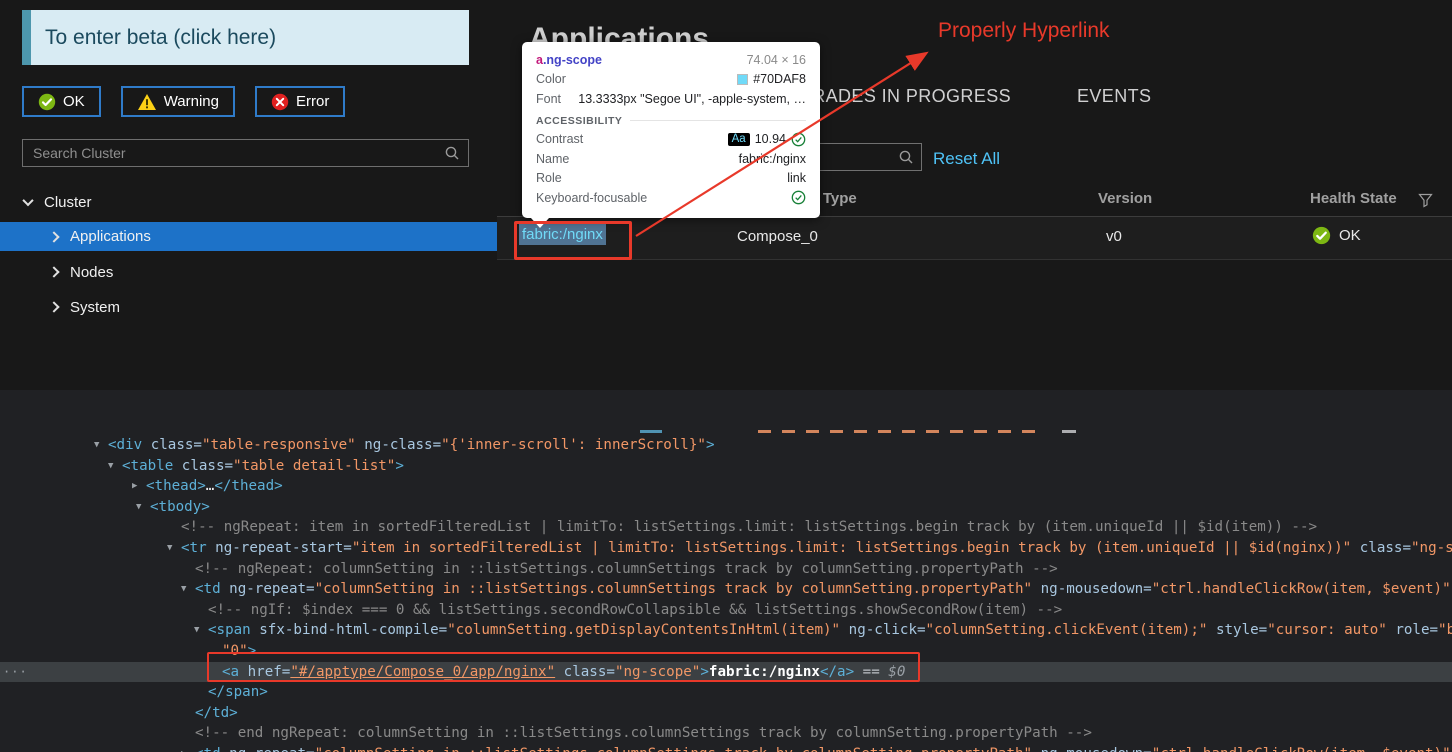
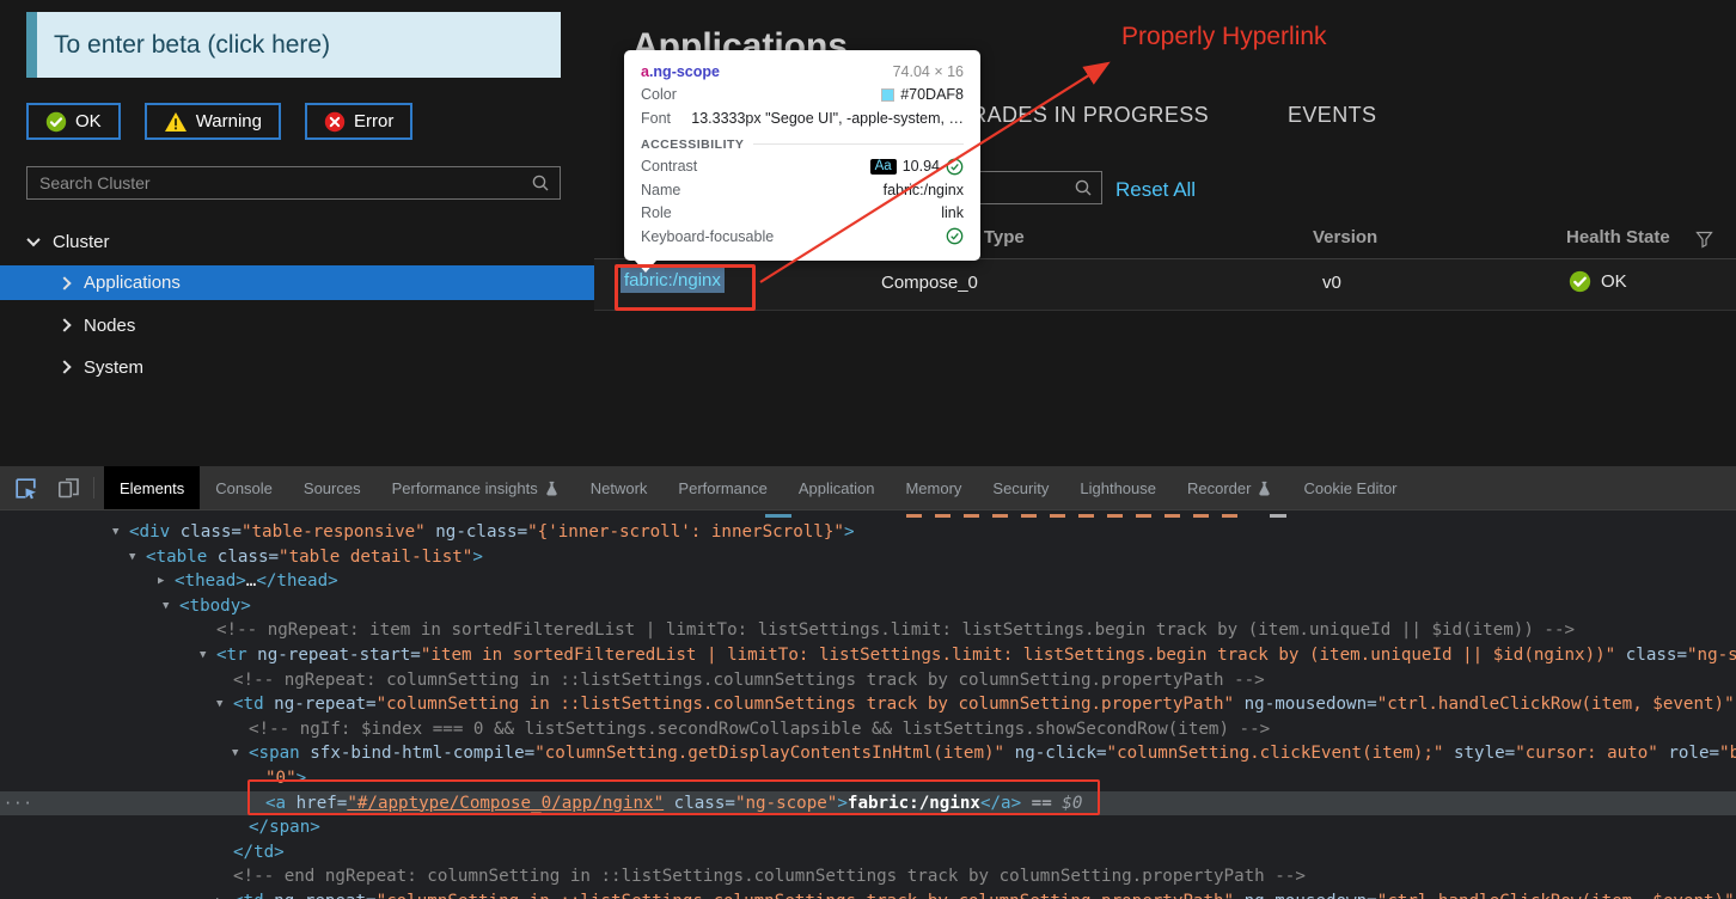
  To enter beta (click here)
  OK
  Warning
  Error
  Search Cluster
  Cluster
  Applications
  Nodes
  System
  Applications
  ADS IN PROGRESS
  EVENTS
  Reset All
  Version
  Health State
  fabric:/nginx
  Compose_0
  v0
  OK
  a.ng-scope
  74.04 × 16
  Color
  #70DAF8
  Font
  13.3333px "Segoe UI", -apple-system, …
  ACCESSIBILITY
  Contrast
  Aa
  10.94
  Name
  fabic:/nginx
  Role
  link
  Keyboard-focusable
+ Elements
+ Console
+ Sources
+ Performance insights
+ Network
+ Performance
+ Application
+ Memory
+ Security
+ Lighthouse
+ Recorder
+ Cookie Editor
  ▼
  <div class="table-responsive" ng-class="{'inner-scroll': innerScroll}">
  ▼
  <table class="table detail-list">
  ▶
  <thead>…</thead>
  ▼
  <tbody>
  <!-- ngRepeat: item in sortedFilteredList | limitTo: listSettings.limit: listSettings.begin track by (item.uniqueId || $id(item)) -->
  ▼
  <tr ng-repeat-start="item in sortedFilteredList | limitTo: listSettings.limit: listSettings.begin track by (item.uniqueId || $id(nginx))" class="ng-s
  <!-- ngRepeat: columnSetting in ::listSettings.columnSettings track by columnSetting.propertyPath -->
  ▼
  <td ng-repeat="columnSetting in ::listSettings.columnSettings track by columnSetting.propertyPath" ng-mousedown="ctrl.handleClickRow(item, $event)"
  <!-- ngIf: $index === 0 && listSettings.secondRowCollapsible && listSettings.showSecondRow(item) -->
  ▼
  <span sfx-bind-html-compile="columnSetting.getDisplayContentsInHtml(item)" ng-click="columnSetting.clickEvent(item);" style="cursor: auto" role="b
  "0">
  ···
  <a href="#/apptype/Compose_0/app/nginx" class="ng-scope">fabric:/nginx</a> == $0
  </span>
  </td>
  <!-- end ngRepeat: columnSetting in ::listSettings.columnSettings track by columnSetting.propertyPath -->
  Properly Hyperlink
